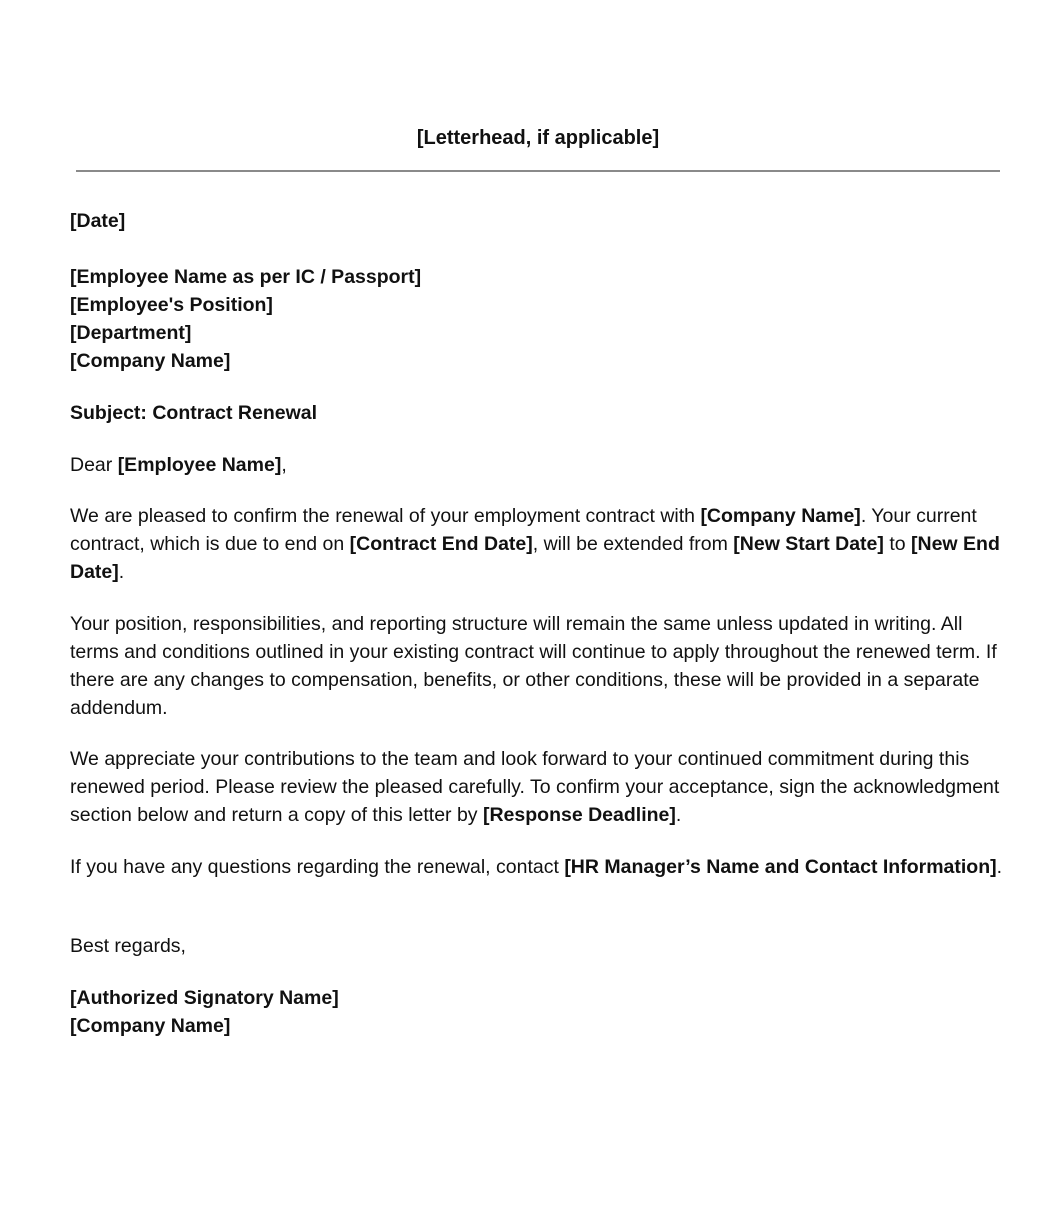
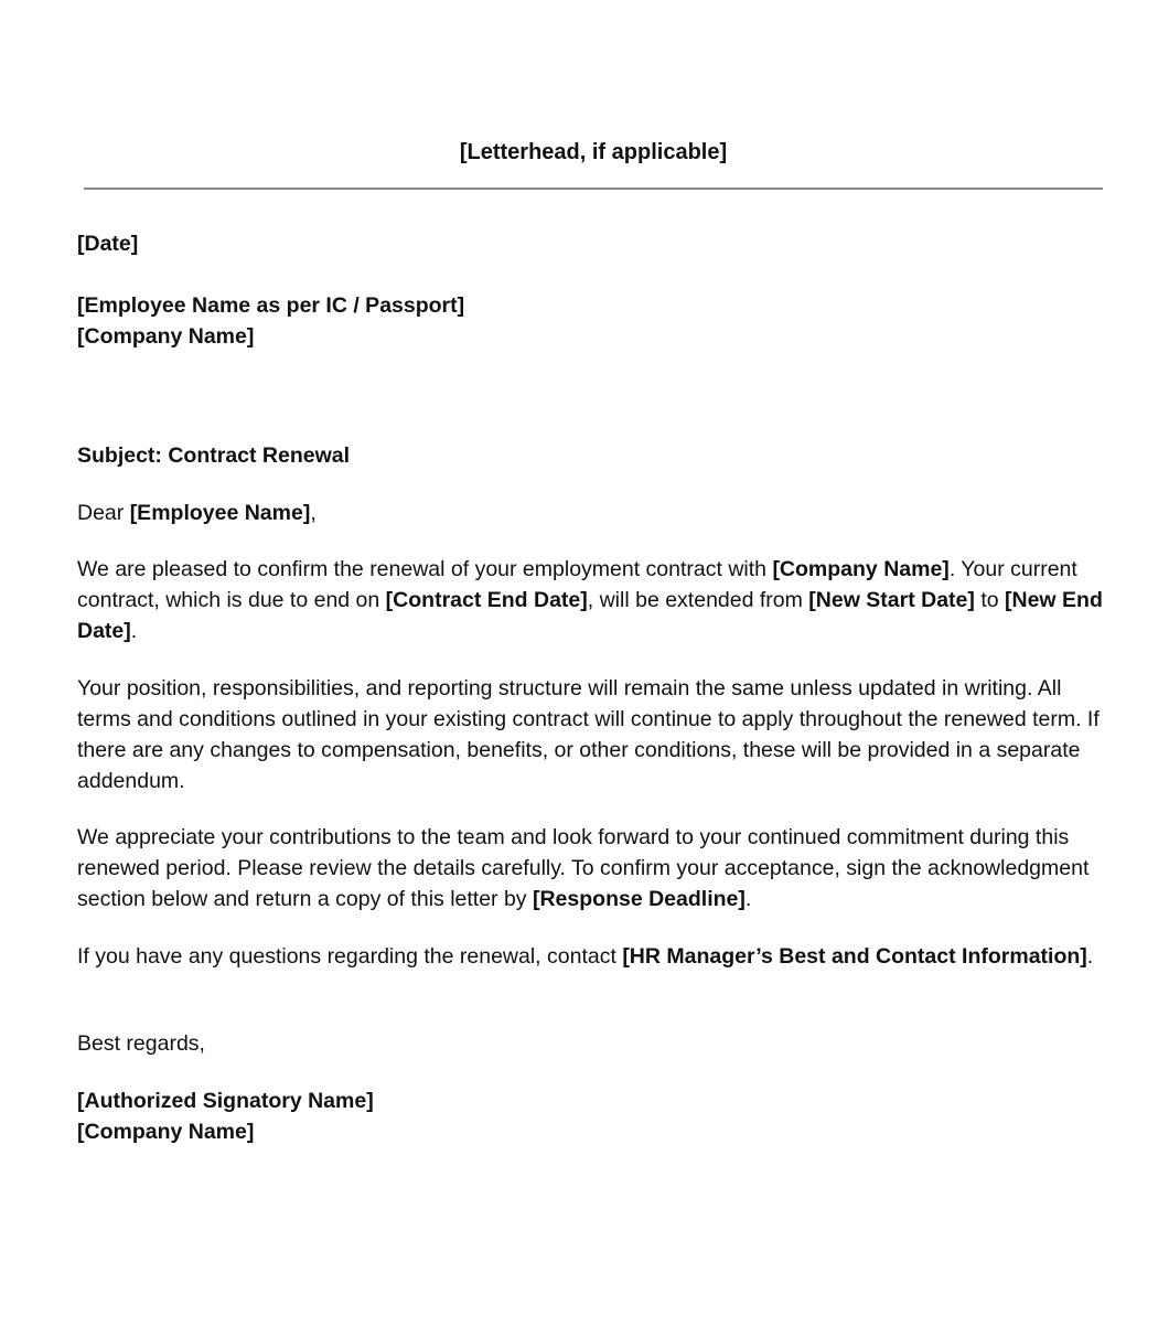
  [Letterhead, if applicable]
  [Date]
  [Employee Name as per IC / Passport]
- [Employee's Position]
- [Department]
  [Company Name]
  Subject: Contract Renewal
  Dear [Employee Name],
  We are pleased to confirm the renewal of your employment contract with [Company Name]. Your current contract, which is due to end on [Contract End Date], will be extended from [New Start Date] to [New End Date].
  Your position, responsibilities, and reporting structure will remain the same unless updated in writing. All terms and conditions outlined in your existing contract will continue to apply throughout the renewed term. If there are any changes to compensation, benefits, or other conditions, these will be provided in a separate addendum.
- We appreciate your contributions to the team and look forward to your continued commitment during this renewed period. Please review the pleased carefully. To confirm your acceptance, sign the acknowledgment section below and return a copy of this letter by [Response Deadline].
+ We appreciate your contributions to the team and look forward to your continued commitment during this renewed period. Please review the details carefully. To confirm your acceptance, sign the acknowledgment section below and return a copy of this letter by [Response Deadline].
- If you have any questions regarding the renewal, contact [HR Manager’s Name and Contact Information].
+ If you have any questions regarding the renewal, contact [HR Manager’s Best and Contact Information].
  Best regards,
  [Authorized Signatory Name]
  [Company Name]
